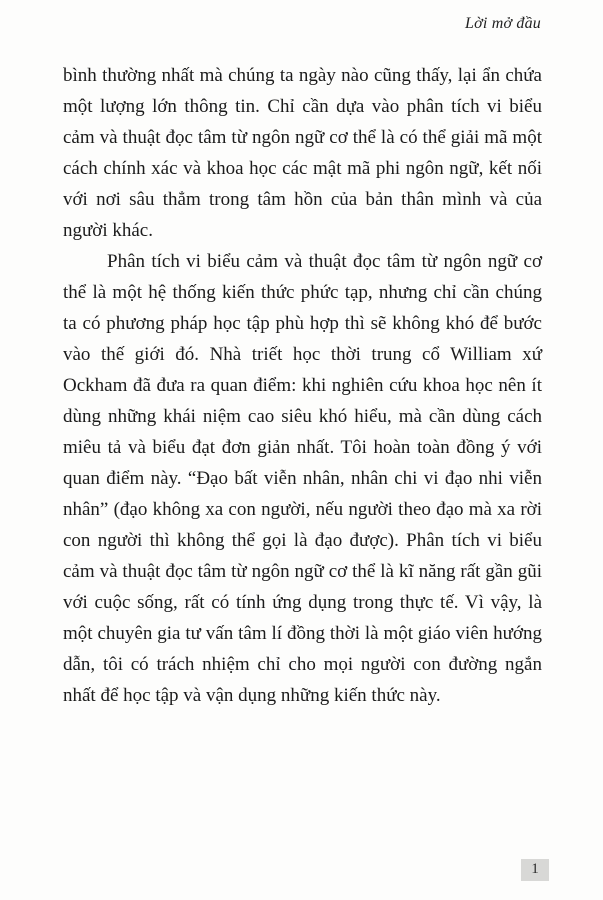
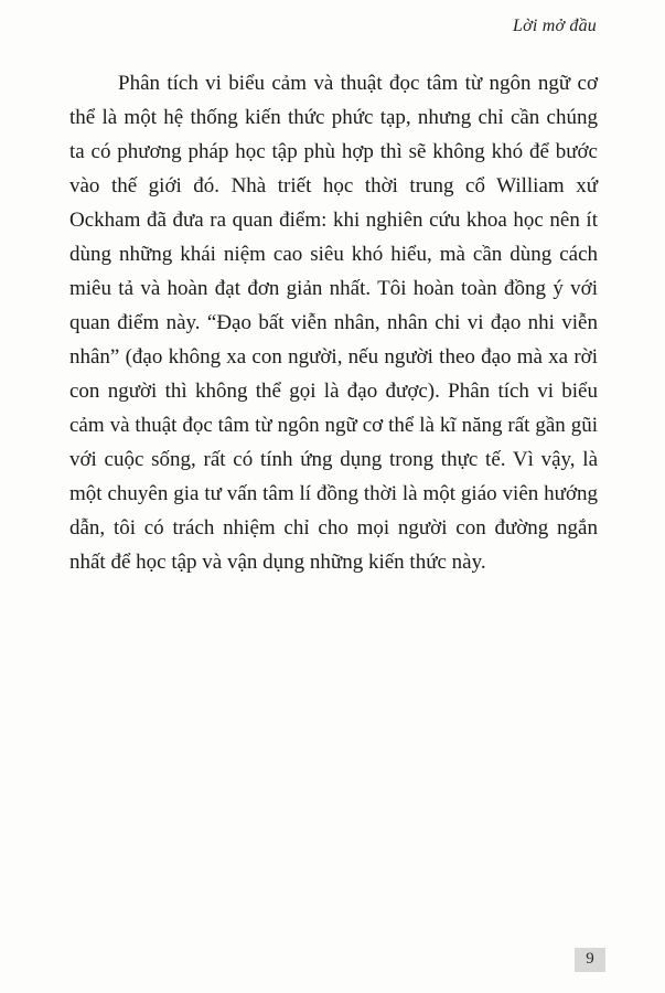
  Lời mở đầu
- bình thường nhất mà chúng ta ngày nào cũng thấy, lại ẩn chứa một lượng lớn thông tin. Chỉ cần dựa vào phân tích vi biểu cảm và thuật đọc tâm từ ngôn ngữ cơ thể là có thể giải mã một cách chính xác và khoa học các mật mã phi ngôn ngữ, kết nối với nơi sâu thẳm trong tâm hồn của bản thân mình và của người khác.
- Phân tích vi biểu cảm và thuật đọc tâm từ ngôn ngữ cơ thể là một hệ thống kiến thức phức tạp, nhưng chỉ cần chúng ta có phương pháp học tập phù hợp thì sẽ không khó để bước vào thế giới đó. Nhà triết học thời trung cổ William xứ Ockham đã đưa ra quan điểm: khi nghiên cứu khoa học nên ít dùng những khái niệm cao siêu khó hiểu, mà cần dùng cách miêu tả và biểu đạt đơn giản nhất. Tôi hoàn toàn đồng ý với quan điểm này. “Đạo bất viễn nhân, nhân chi vi đạo nhi viễn nhân” (đạo không xa con người, nếu người theo đạo mà xa rời con người thì không thể gọi là đạo được). Phân tích vi biểu cảm và thuật đọc tâm từ ngôn ngữ cơ thể là kĩ năng rất gần gũi với cuộc sống, rất có tính ứng dụng trong thực tế. Vì vậy, là một chuyên gia tư vấn tâm lí đồng thời là một giáo viên hướng dẫn, tôi có trách nhiệm chỉ cho mọi người con đường ngắn nhất để học tập và vận dụng những kiến thức này.
+ Phân tích vi biểu cảm và thuật đọc tâm từ ngôn ngữ cơ thể là một hệ thống kiến thức phức tạp, nhưng chỉ cần chúng ta có phương pháp học tập phù hợp thì sẽ không khó để bước vào thế giới đó. Nhà triết học thời trung cổ William xứ Ockham đã đưa ra quan điểm: khi nghiên cứu khoa học nên ít dùng những khái niệm cao siêu khó hiểu, mà cần dùng cách miêu tả và hoàn đạt đơn giản nhất. Tôi hoàn toàn đồng ý với quan điểm này. “Đạo bất viễn nhân, nhân chi vi đạo nhi viễn nhân” (đạo không xa con người, nếu người theo đạo mà xa rời con người thì không thể gọi là đạo được). Phân tích vi biểu cảm và thuật đọc tâm từ ngôn ngữ cơ thể là kĩ năng rất gần gũi với cuộc sống, rất có tính ứng dụng trong thực tế. Vì vậy, là một chuyên gia tư vấn tâm lí đồng thời là một giáo viên hướng dẫn, tôi có trách nhiệm chỉ cho mọi người con đường ngắn nhất để học tập và vận dụng những kiến thức này.
- 1
+ 9
